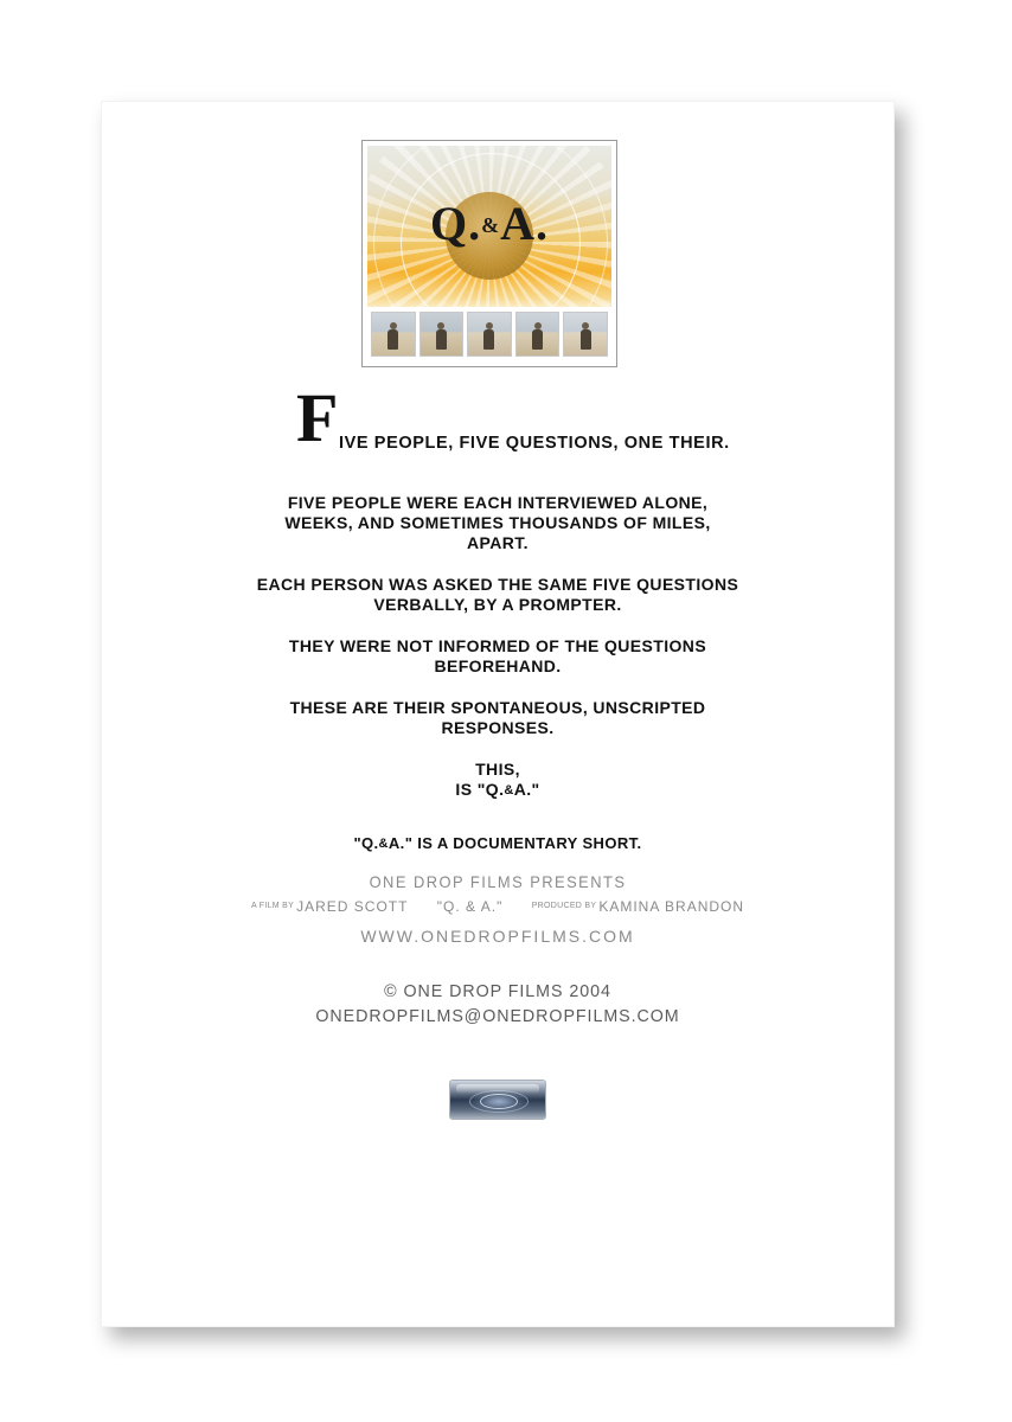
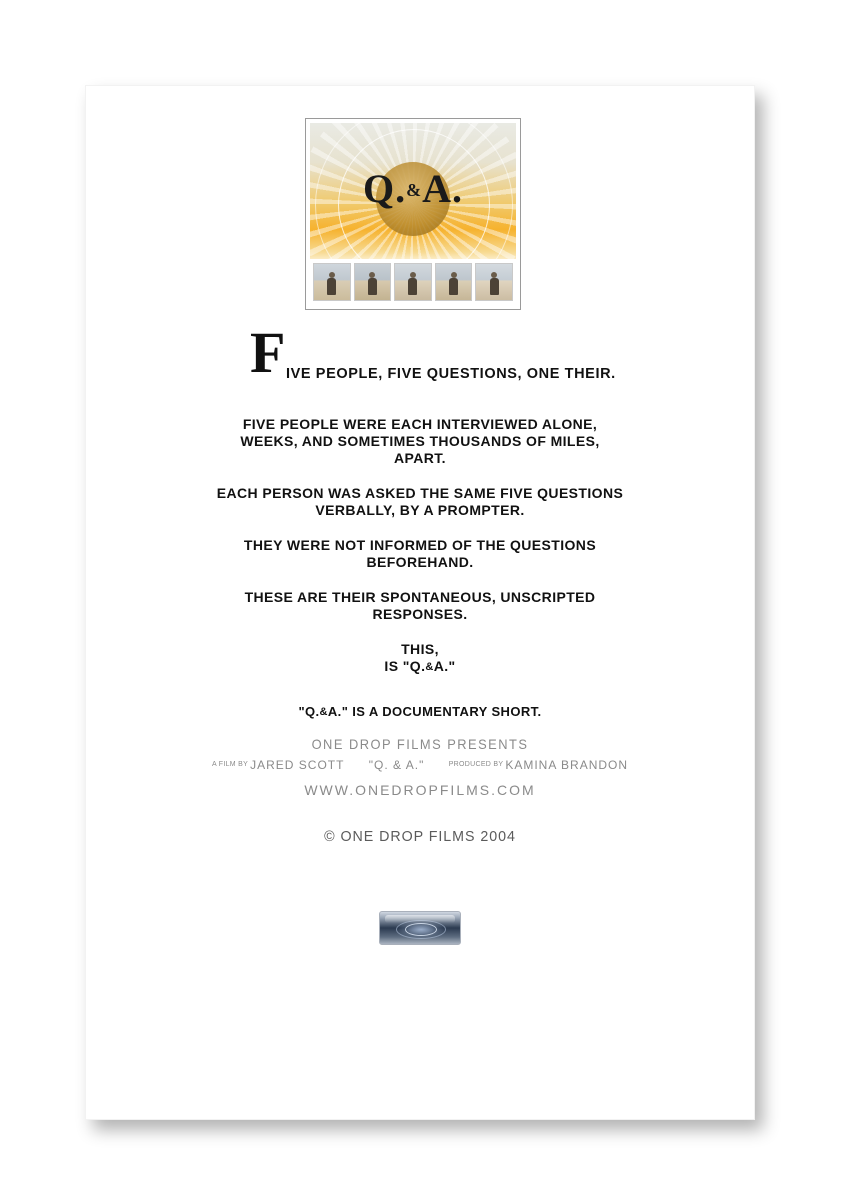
  Q.&A.
  F
  IVE PEOPLE, FIVE QUESTIONS, ONE THEIR.
  FIVE PEOPLE WERE EACH INTERVIEWED ALONE,
  WEEKS, AND SOMETIMES THOUSANDS OF MILES,
  APART.
  EACH PERSON WAS ASKED THE SAME FIVE QUESTIONS
  VERBALLY, BY A PROMPTER.
  THEY WERE NOT INFORMED OF THE QUESTIONS
  BEFOREHAND.
  THESE ARE THEIR SPONTANEOUS, UNSCRIPTED
  RESPONSES.
  THIS,
  IS "Q.&A."
  "Q.&A." IS A DOCUMENTARY SHORT.
  ONE DROP FILMS PRESENTS
  WWW.ONEDROPFILMS.COM
  © ONE DROP FILMS 2004
- ONEDROPFILMS@ONEDROPFILMS.COM
